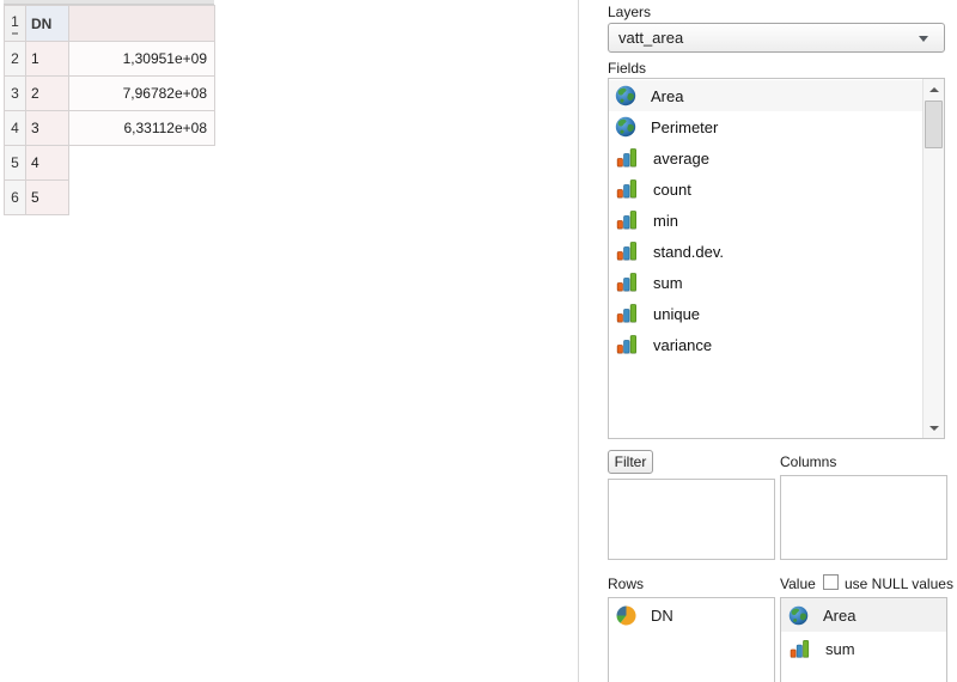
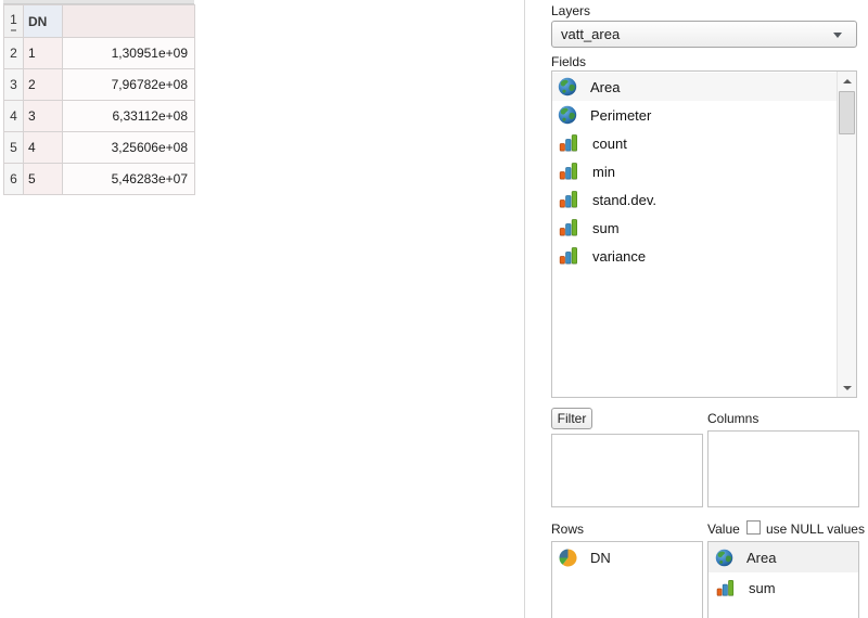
  1
  DN
  2
  1
  1,30951e+09
  3
  2
  7,96782e+08
  4
  3
  6,33112e+08
  5
  4
+ 3,25606e+08
  6
  5
+ 5,46283e+07
  Layers
  vatt_area
  Fields
  Area
  Perimeter
- average
  count
  min
  stand.dev.
  sum
- unique
  variance
  Filter
  Columns
  Rows
  Value
  use NULL values
  DN
  Area
  sum
